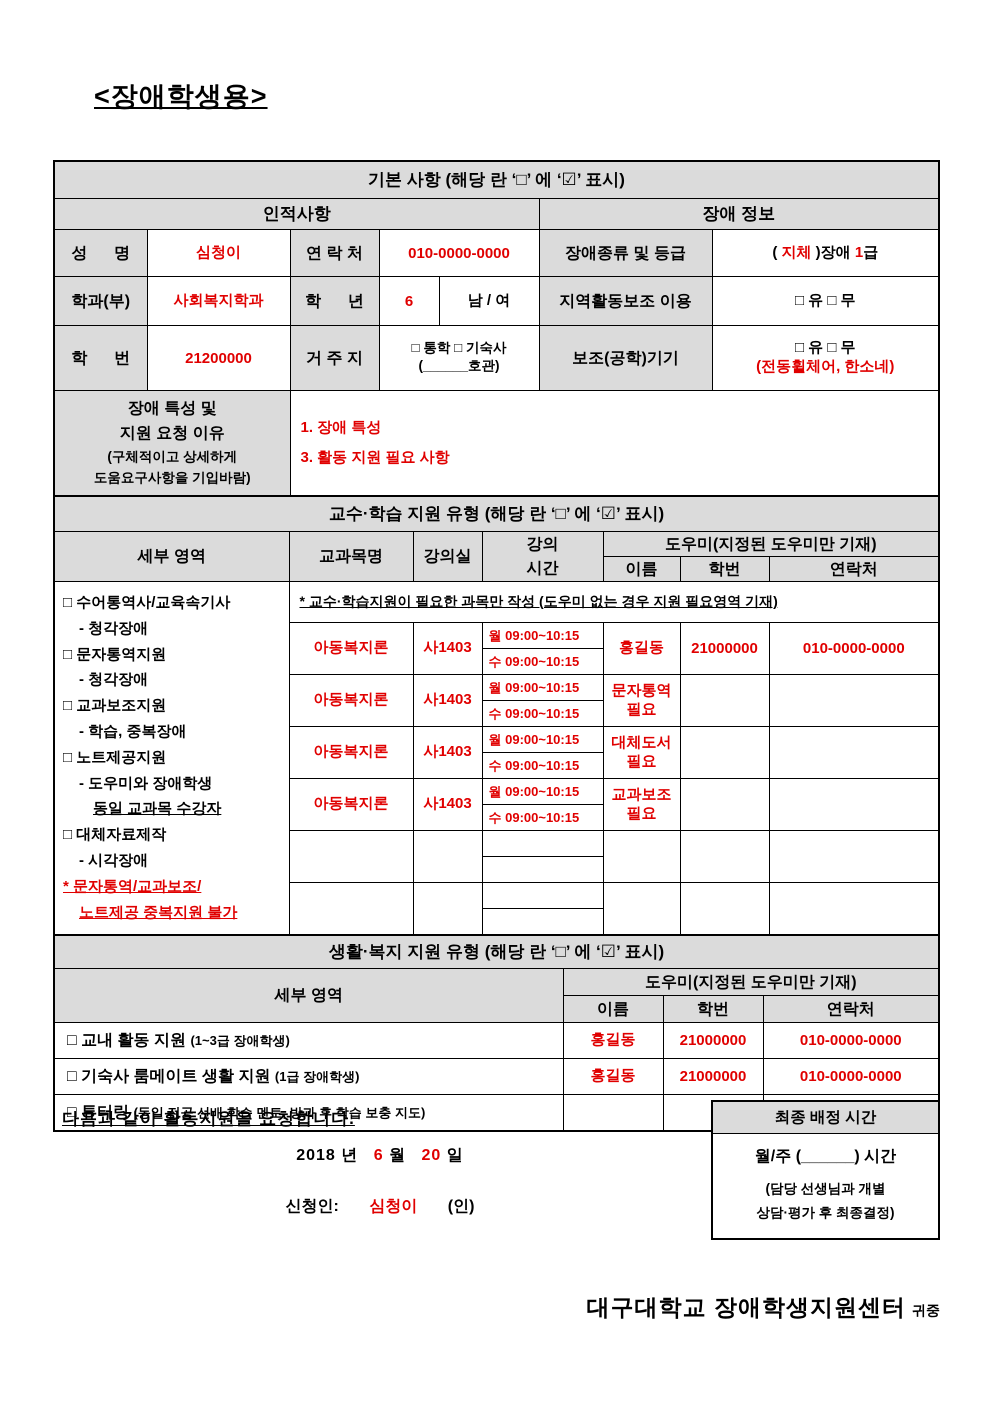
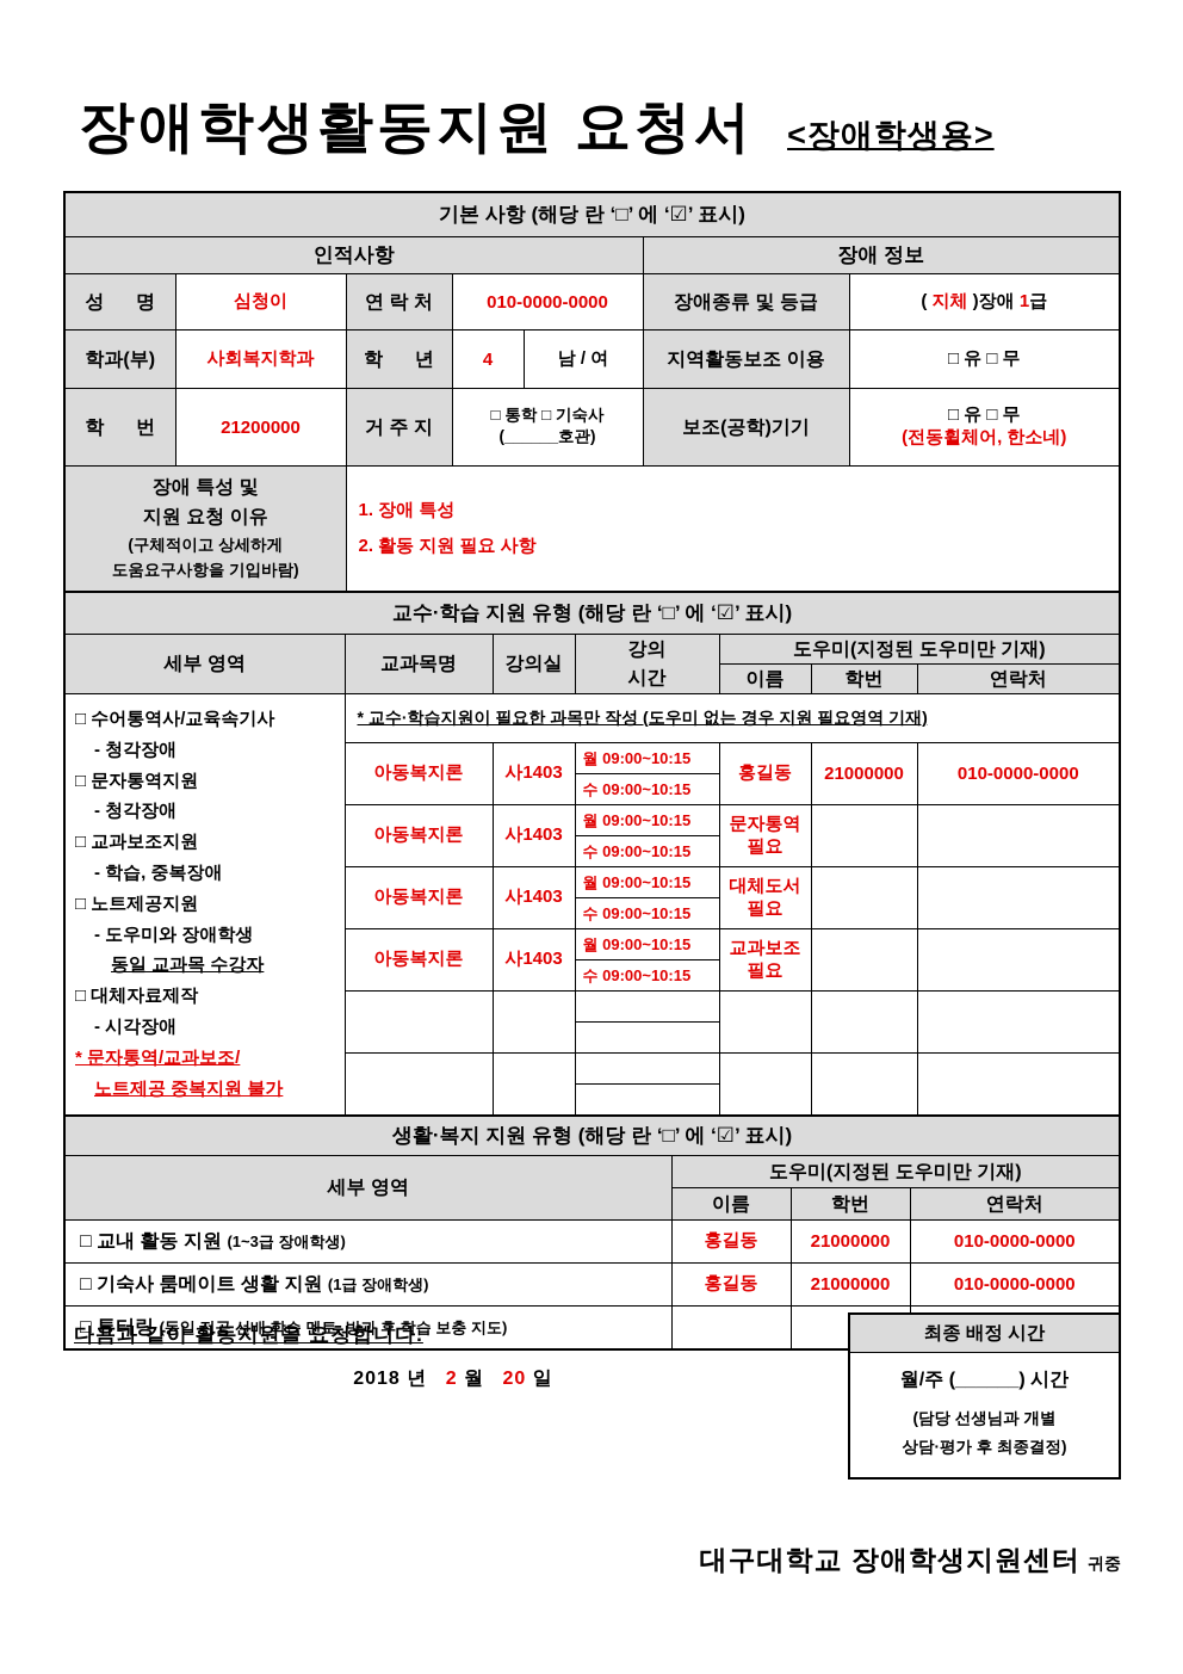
+ 장애학생활동지원 요청서
  <장애학생용>
  기본 사항 (해당 란 ‘□’ 에 ‘☑’ 표시)
  인적사항	장애 정보
  성 명	심청이	연 락 처	010-0000-0000	장애종류 및 등급	( 지체 )장애 1급
- 학과(부)	사회복지학과	학 년	6	남 / 여	지역활동보조 이용	□ 유 □ 무
+ 학과(부)	사회복지학과	학 년	4	남 / 여	지역활동보조 이용	□ 유 □ 무
  학 번	21200000	거 주 지	□ 통학 □ 기숙사(______호관)	보조(공학)기기	□ 유 □ 무(전동휠체어, 한소네)
- 장애 특성 및 지원 요청 이유 (구체적이고 상세하게 도움요구사항을 기입바람)	1. 장애 특성 3. 활동 지원 필요 사항
+ 장애 특성 및 지원 요청 이유 (구체적이고 상세하게 도움요구사항을 기입바람)	1. 장애 특성 2. 활동 지원 필요 사항
  교수·학습 지원 유형 (해당 란 ‘□’ 에 ‘☑’ 표시)
  세부 영역	교과목명	강의실	강의 시간	도우미(지정된 도우미만 기재)
  이름	학번	연락처
  □ 수어통역사/교육속기사 - 청각장애 □ 문자통역지원 - 청각장애 □ 교과보조지원 - 학습, 중복장애 □ 노트제공지원 - 도우미와 장애학생 동일 교과목 수강자 □ 대체자료제작 - 시각장애 * 문자통역/교과보조/ 노트제공 중복지원 불가	* 교수·학습지원이 필요한 과목만 작성 (도우미 없는 경우 지원 필요영역 기재)
  아동복지론	사1403	월 09:00~10:15	홍길동	21000000	010-0000-0000
  수 09:00~10:15
  아동복지론	사1403	월 09:00~10:15	문자통역 필요
  수 09:00~10:15
  아동복지론	사1403	월 09:00~10:15	대체도서 필요
  수 09:00~10:15
  아동복지론	사1403	월 09:00~10:15	교과보조 필요
  수 09:00~10:15
  생활·복지 지원 유형 (해당 란 ‘□’ 에 ‘☑’ 표시)
  세부 영역	도우미(지정된 도우미만 기재)
  이름	학번	연락처
  □ 교내 활동 지원 (1~3급 장애학생)	홍길동	21000000	010-0000-0000
  □ 기숙사 룸메이트 생활 지원 (1급 장애학생)	홍길동	21000000	010-0000-0000
  □ 튜터링 (동일 전공 선배 학습 멘토, 방과 후 학습 보충 지도)
  다음과 같이 활동지원을 요청합니다.
- 2018 년 6 월 20 일
+ 2018 년 2 월 20 일
- 신청인: 심청이 (인)
  최종 배정 시간
  월/주 (______) 시간
  (담당 선생님과 개별
  상담·평가 후 최종결정)
  대구대학교 장애학생지원센터 귀중
